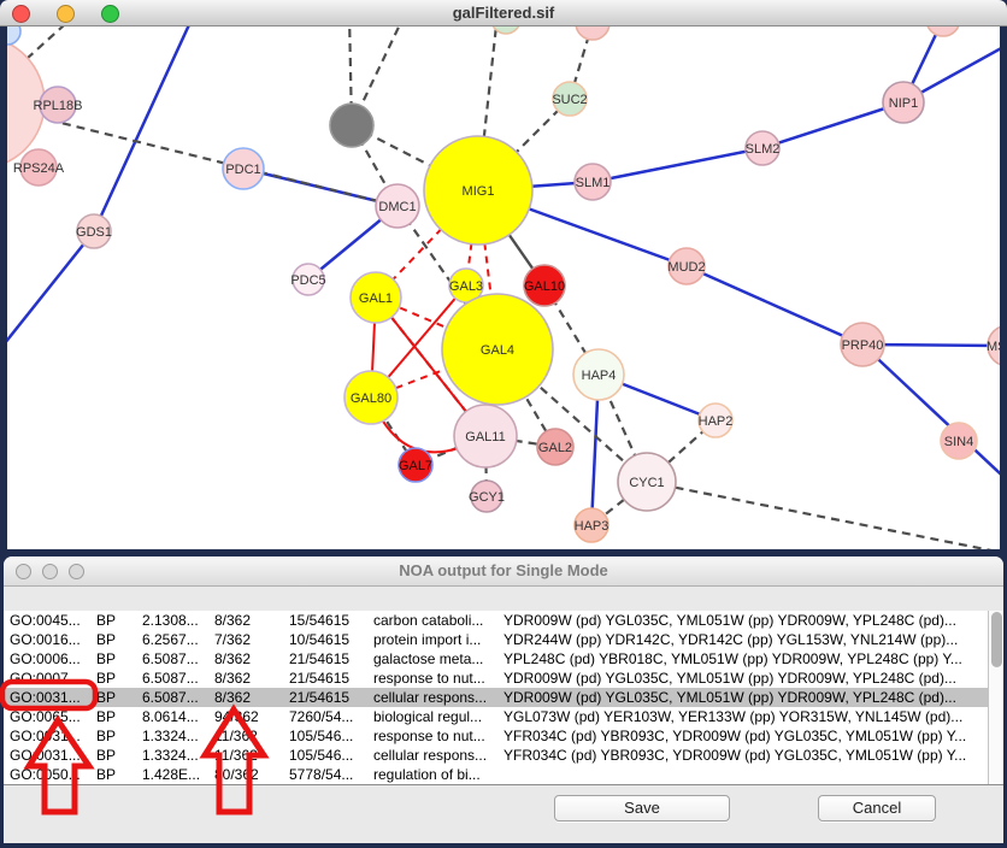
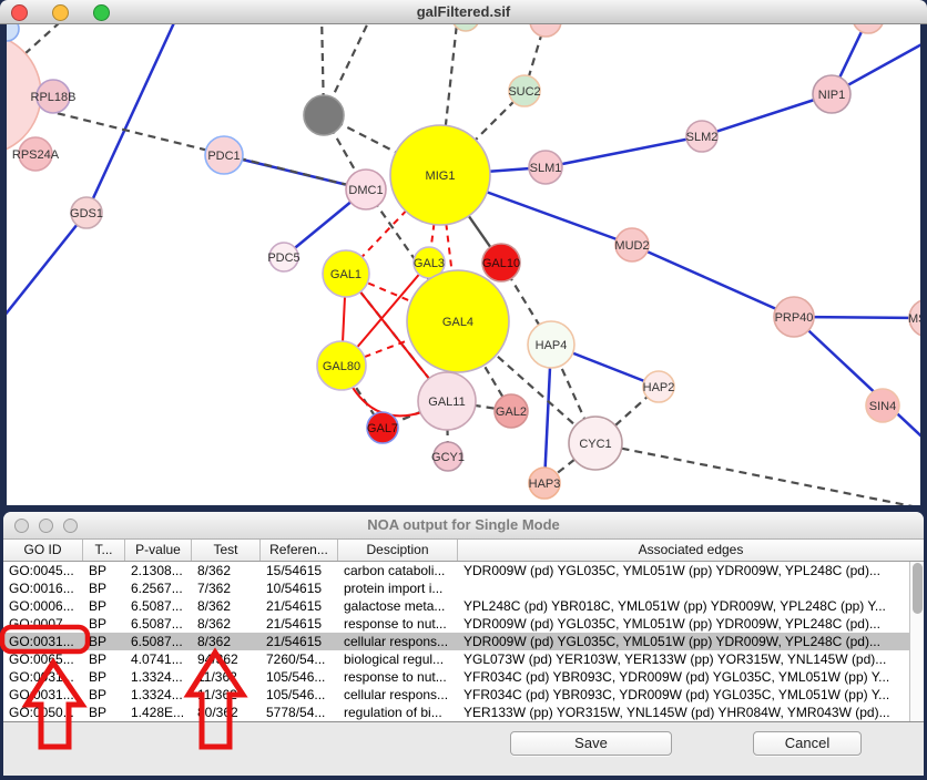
  galFiltered.sif
  RPL18B
  RPS24A
  GDS1
  PDC1
  MIG1
  DMC1
  PDC5
  SUC2
  SLM1
  SLM2
  NIP1
  MUD2
  PRP40
  SIN4
  GAL1
  GAL3
  GAL10
  GAL4
  GAL80
  GAL11
  GAL2
  GAL7
  GCY1
  HAP4
  HAP2
  CYC1
  HAP3
  NOA output for Single Mode
+ GO ID
+ T...
+ P-value
+ Test
+ Referen...
+ Desciption
+ Associated edges
  GO:0045...
  BP
  2.1308...
  8/362
  15/54615
  carbon cataboli...
  YDR009W (pd) YGL035C, YML051W (pp) YDR009W, YPL248C (pd)...
  GO:0016...
  BP
  6.2567...
  7/362
  10/54615
  protein import i...
- YDR244W (pp) YDR142C, YDR142C (pp) YGL153W, YNL214W (pp)...
  GO:0006...
  BP
  6.5087...
  8/362
  21/54615
  galactose meta...
  YPL248C (pd) YBR018C, YML051W (pp) YDR009W, YPL248C (pp) Y...
  GO:0007...
  BP
  6.5087...
  8/362
  21/54615
  response to nut...
  YDR009W (pd) YGL035C, YML051W (pp) YDR009W, YPL248C (pd)...
  GO:0031...
  BP
  6.5087...
  8/362
  21/54615
  cellular respons...
  YDR009W (pd) YGL035C, YML051W (pp) YDR009W, YPL248C (pd)...
  GO:0065...
  BP
- 8.0614...
+ 4.0741...
  7260/54...
  biological regul...
  YGL073W (pd) YER103W, YER133W (pp) YOR315W, YNL145W (pd)...
  GO:031..
  BP
  1.3324...
  105/546...
  response to nut...
  YFR034C (pd) YBR093C, YDR009W (pd) YGL035C, YML051W (pp) Y...
  GO0031..
  BP
  1.3324...
  105/546...
  cellular respons...
  YFR034C (pd) YBR093C, YDR009W (pd) YGL035C, YML051W (pp) Y...
  GO:0050..
  BP
  1.428E...
  5778/54...
  regulation of bi...
+ YER133W (pp) YOR315W, YNL145W (pd) YHR084W, YMR043W (pd)...
  Save
  Cancel
